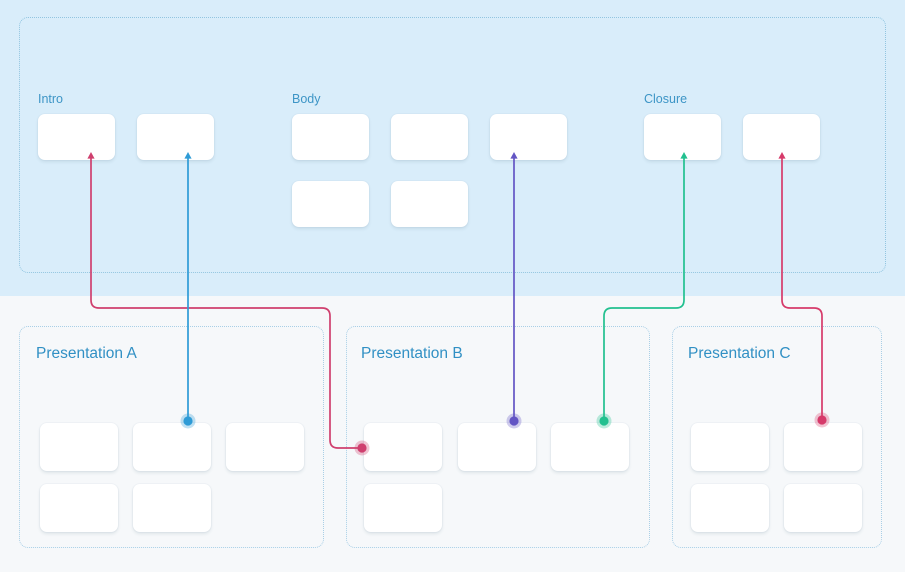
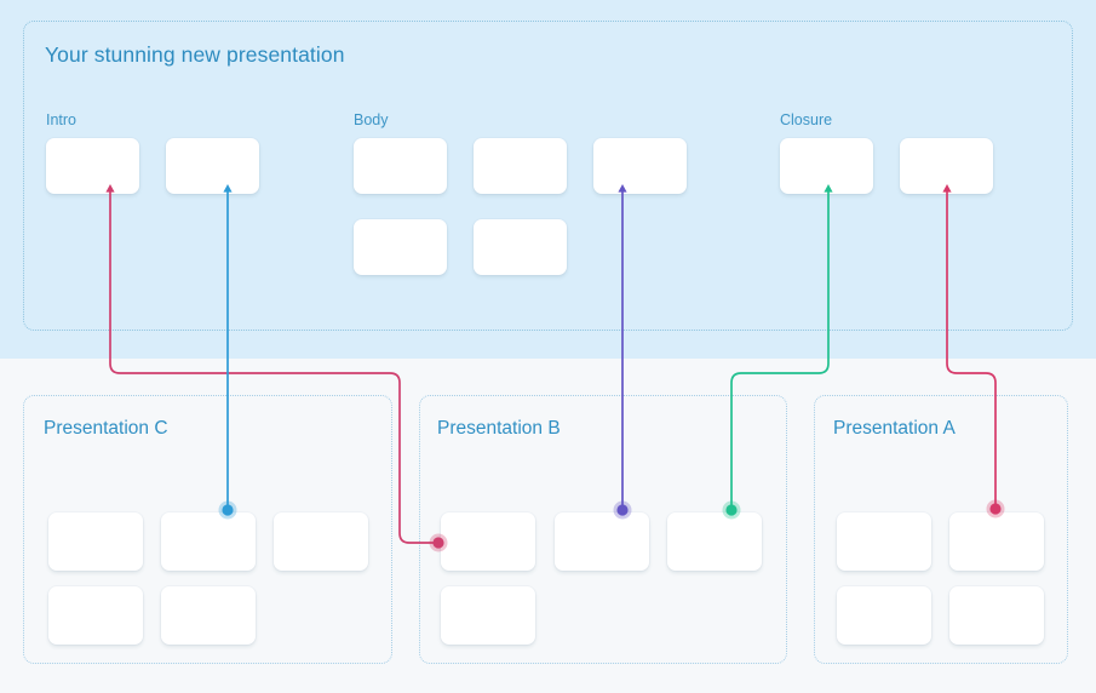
+ Your stunning new presentation
  Intro
  Body
  Closure
- Presentation A
+ Presentation C
  Presentation B
- Presentation C
+ Presentation A
